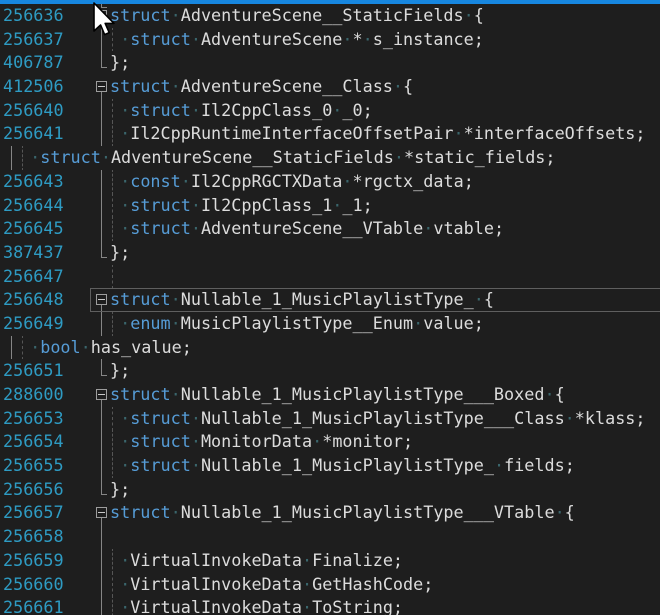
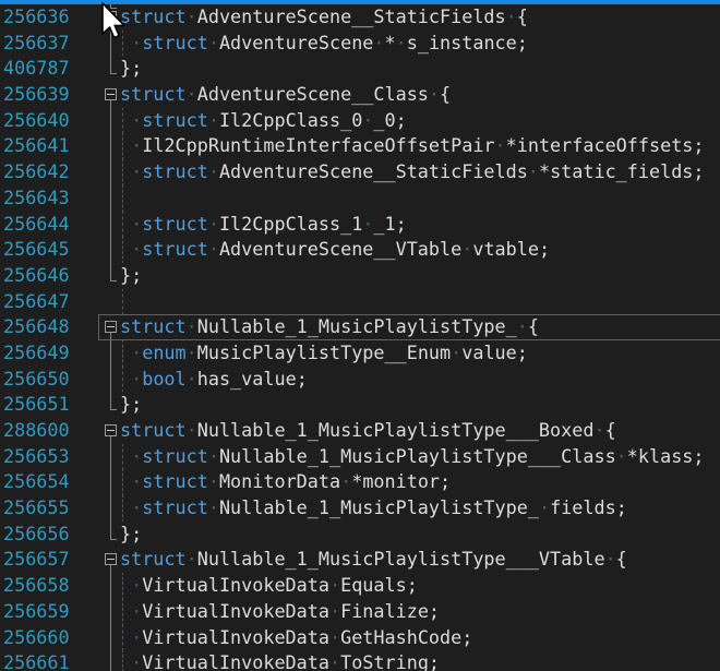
  256636
  struct·AdventureScene__StaticFields·{
  256637
  ·struct·AdventureScene·*·s_instance;
  406787
  };
- 412506
+ 256639
  struct·AdventureScene__Class·{
  256640
  ·struct·Il2CppClass_0·_0;
  256641
  ·Il2CppRuntimeInterfaceOffsetPair·*interfaceOffsets;
+ 256642
  ·struct·AdventureScene__StaticFields·*static_fields;
  256643
- ·const·Il2CppRGCTXData·*rgctx_data;
  256644
  ·struct·Il2CppClass_1·_1;
  256645
  ·struct·AdventureScene__VTable·vtable;
- 387437
+ 256646
  };
  256647
  256648
  struct·Nullable_1_MusicPlaylistType_·{
  256649
  ·enum·MusicPlaylistType__Enum·value;
+ 256650
  ·bool·has_value;
  256651
  };
  288600
  struct·Nullable_1_MusicPlaylistType___Boxed·{
  256653
  ·struct·Nullable_1_MusicPlaylistType___Class·*klass;
  256654
  ·struct·MonitorData·*monitor;
  256655
  ·struct·Nullable_1_MusicPlaylistType_·fields;
  256656
  };
  256657
  struct·Nullable_1_MusicPlaylistType___VTable·{
  256658
+ ·VirtualInvokeData·Equals;
  256659
  ·VirtualInvokeData·Finalize;
  256660
  ·VirtualInvokeData·GetHashCode;
  256661
  ·VirtualInvokeData·ToString;
